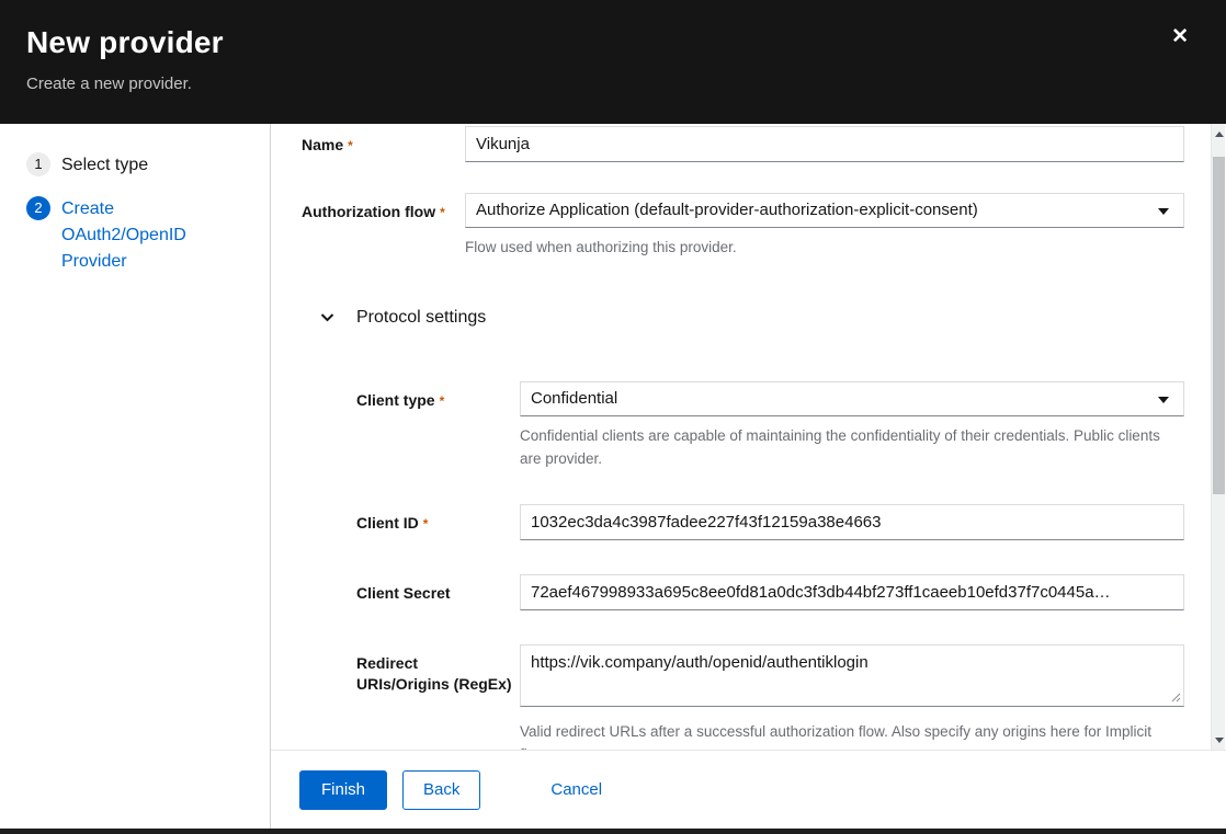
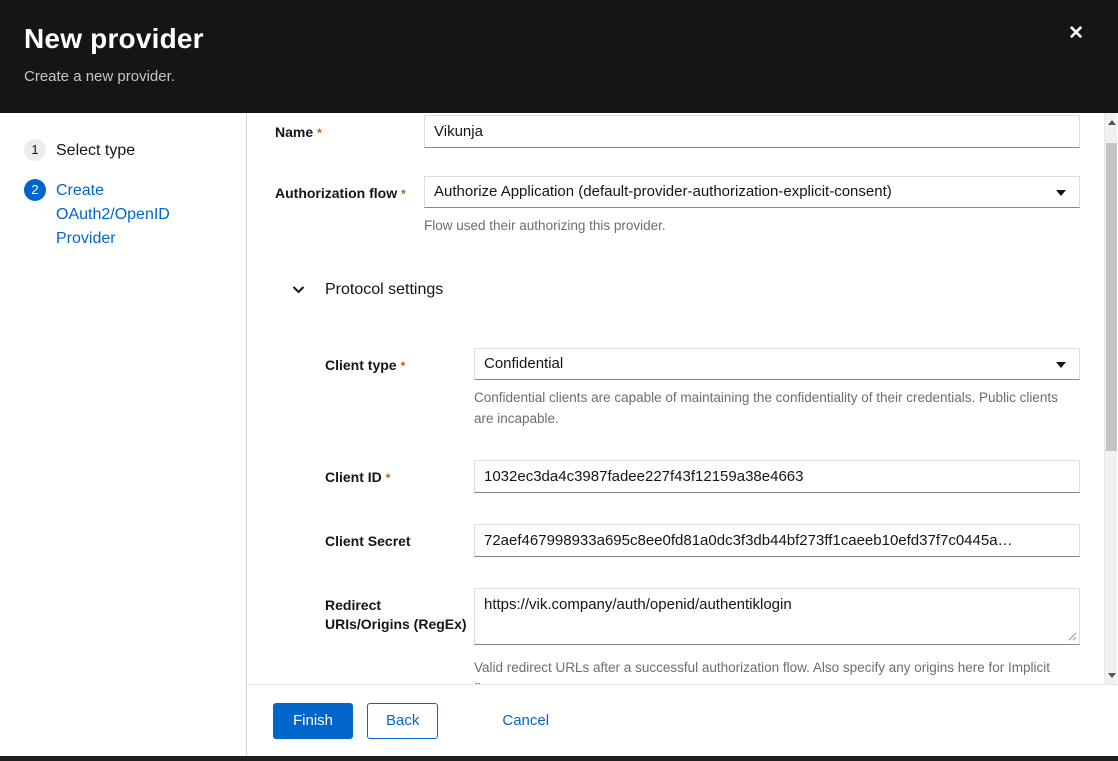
  New provider
  Create a new provider.
  ✕
  1
  Select type
  2
  Create OAuth2/OpenID Provider
  Name *
  Vikunja
  Authorization flow *
  Authorize Application (default-provider-authorization-explicit-consent)
- Flow used when authorizing this provider.
+ Flow used their authorizing this provider.
  Protocol settings
  Client type *
  Confidential
- Confidential clients are capable of maintaining the confidentiality of their credentials. Public clients are provider.
+ Confidential clients are capable of maintaining the confidentiality of their credentials. Public clients are incapable.
  Client ID *
  1032ec3da4c3987fadee227f43f12159a38e4663
  Client Secret
  72aef467998933a695c8ee0fd81a0dc3f3db44bf273ff1caeeb10efd37f7c0445a…
  Redirect URIs/Origins (RegEx)
  https://vik.company/auth/openid/authentiklogin
  Valid redirect URLs after a successful authorization flow. Also specify any origins here for Implicit
  Finish
  Back
  Cancel
